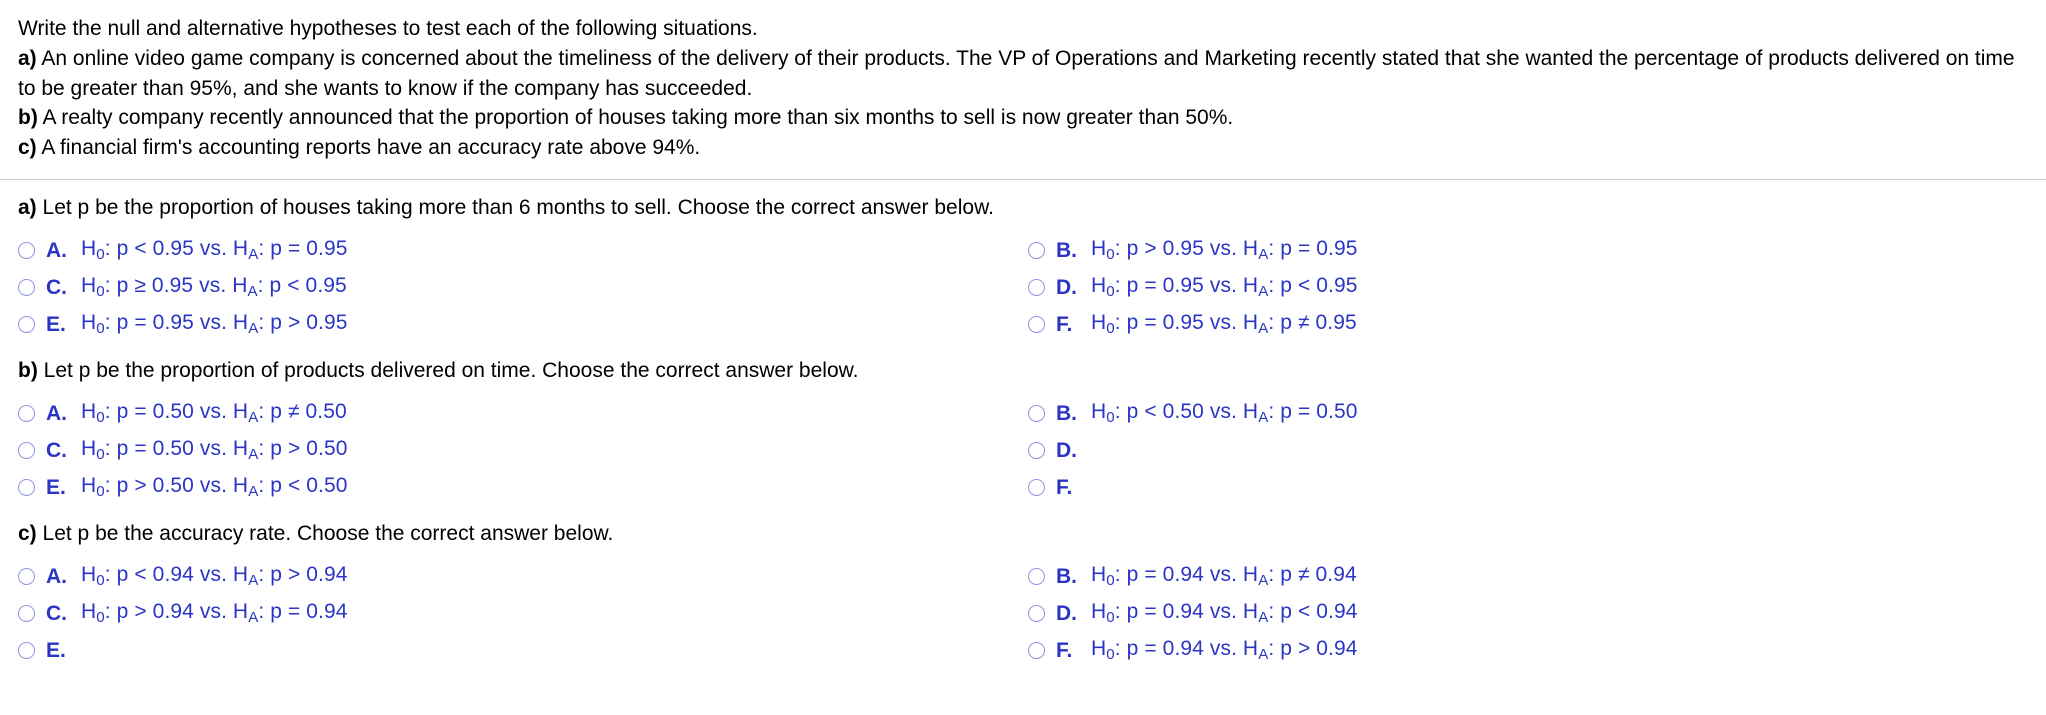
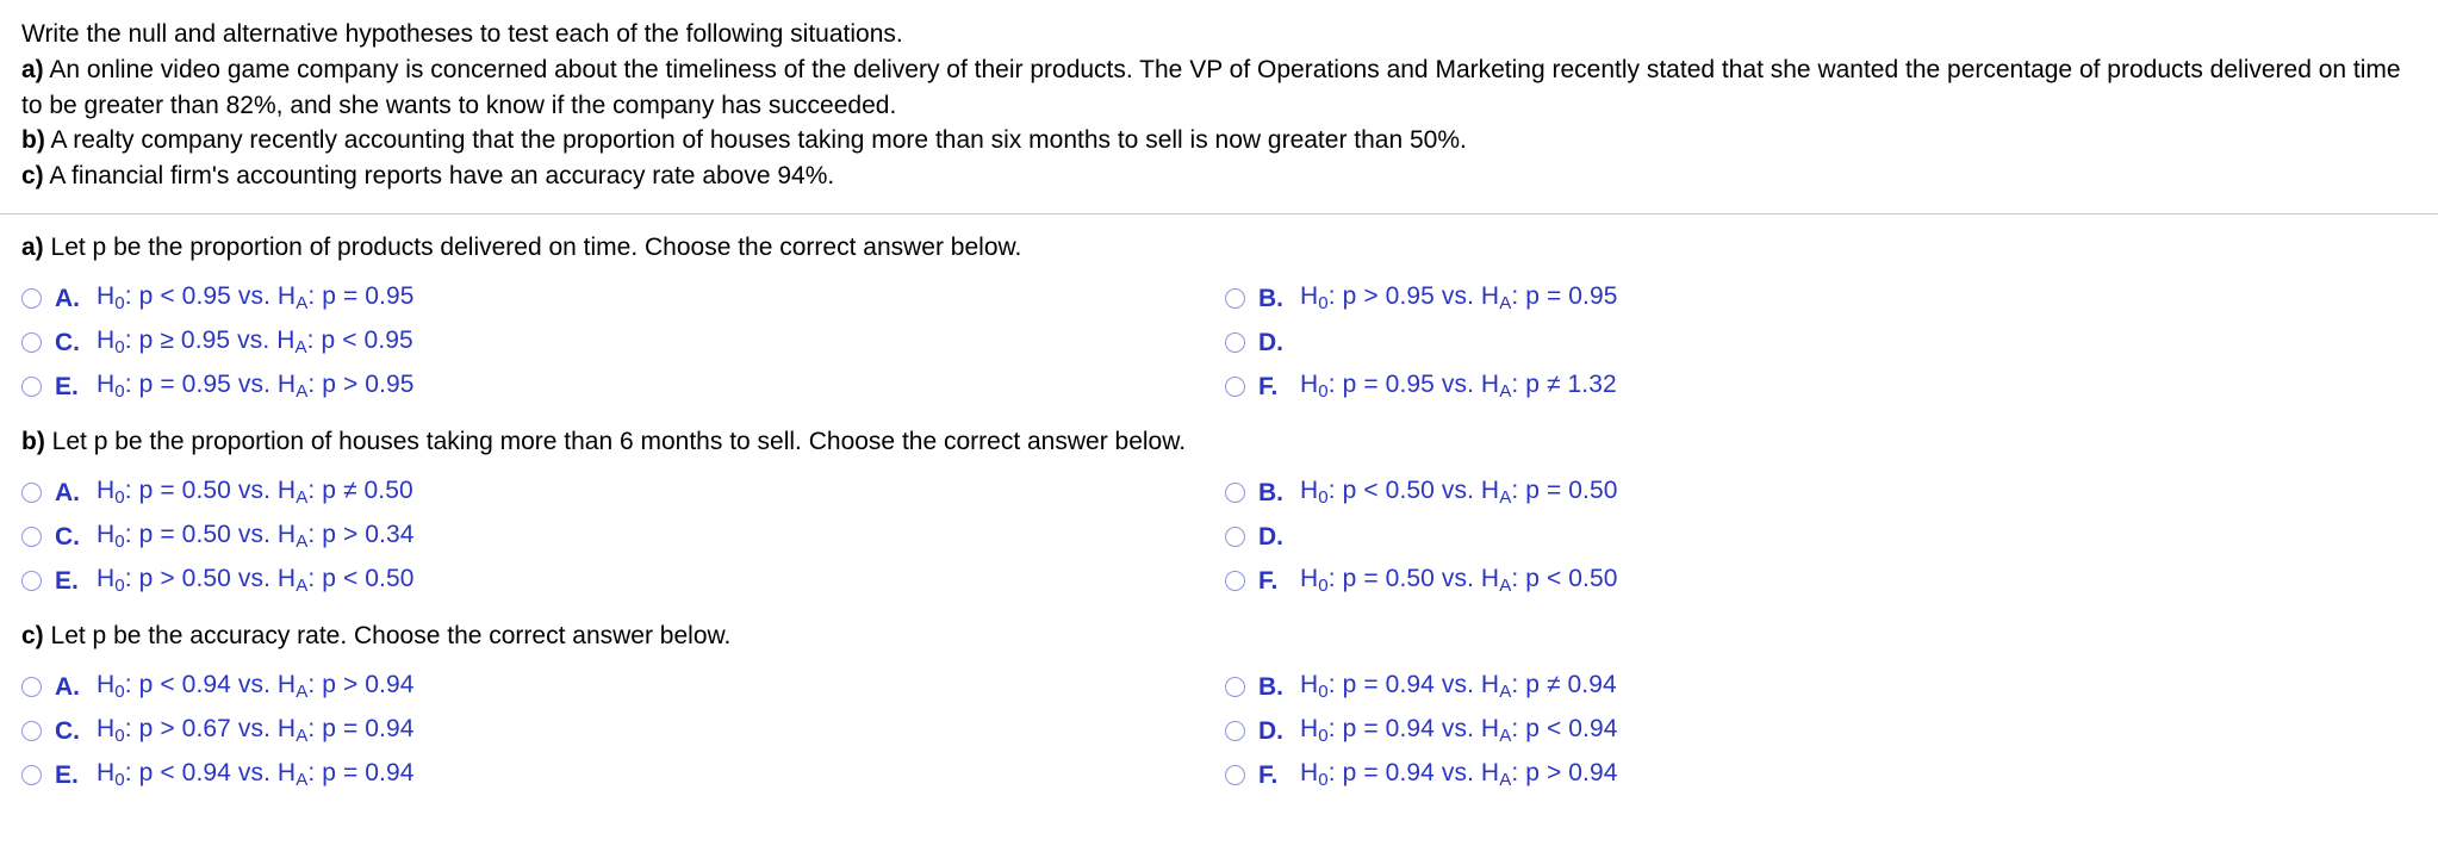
  Write the null and alternative hypotheses to test each of the following situations.
  a) An online video game company is concerned about the timeliness of the delivery of their products. The VP of Operations and Marketing recently stated that she wanted the percentage of products delivered on time
- to be greater than 95%, and she wants to know if the company has succeeded.
+ to be greater than 82%, and she wants to know if the company has succeeded.
- b) A realty company recently announced that the proportion of houses taking more than six months to sell is now greater than 50%.
+ b) A realty company recently accounting that the proportion of houses taking more than six months to sell is now greater than 50%.
  c) A financial firm's accounting reports have an accuracy rate above 94%.
- a) Let p be the proportion of houses taking more than 6 months to sell. Choose the correct answer below.
+ a) Let p be the proportion of products delivered on time. Choose the correct answer below.
  A.
  H0: p < 0.95 vs. HA: p = 0.95
  C.
  H0: p ≥ 0.95 vs. HA: p < 0.95
  E.
  H0: p = 0.95 vs. HA: p > 0.95
  B.
  H0: p > 0.95 vs. HA: p = 0.95
  D.
- H0: p = 0.95 vs. HA: p < 0.95
  F.
- H0: p = 0.95 vs. HA: p ≠ 0.95
+ H0: p = 0.95 vs. HA: p ≠ 1.32
- b) Let p be the proportion of products delivered on time. Choose the correct answer below.
+ b) Let p be the proportion of houses taking more than 6 months to sell. Choose the correct answer below.
  A.
  H0: p = 0.50 vs. HA: p ≠ 0.50
  C.
- H0: p = 0.50 vs. HA: p > 0.50
+ H0: p = 0.50 vs. HA: p > 0.34
  E.
  H0: p > 0.50 vs. HA: p < 0.50
  B.
  H0: p < 0.50 vs. HA: p = 0.50
  D.
  F.
+ H0: p = 0.50 vs. HA: p < 0.50
  c) Let p be the accuracy rate. Choose the correct answer below.
  A.
  H0: p < 0.94 vs. HA: p > 0.94
  C.
- H0: p > 0.94 vs. HA: p = 0.94
+ H0: p > 0.67 vs. HA: p = 0.94
  E.
+ H0: p < 0.94 vs. HA: p = 0.94
  B.
  H0: p = 0.94 vs. HA: p ≠ 0.94
  D.
  H0: p = 0.94 vs. HA: p < 0.94
  F.
  H0: p = 0.94 vs. HA: p > 0.94
